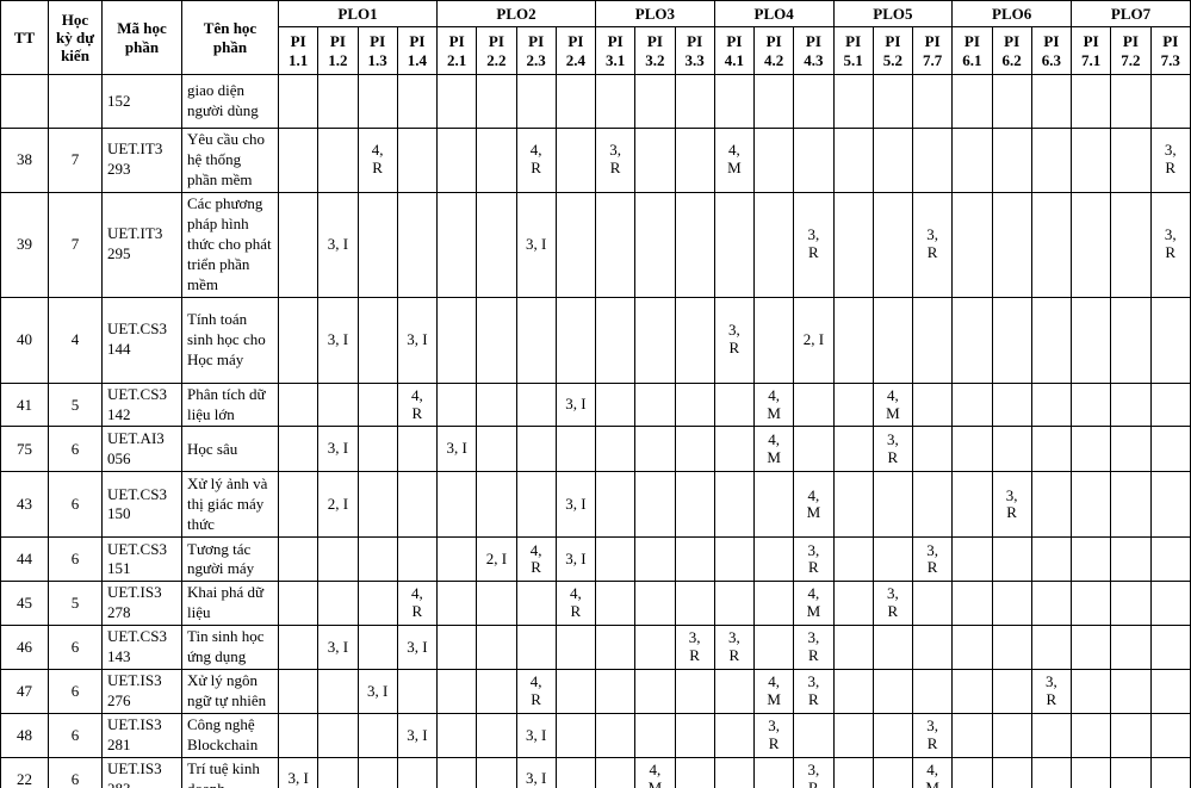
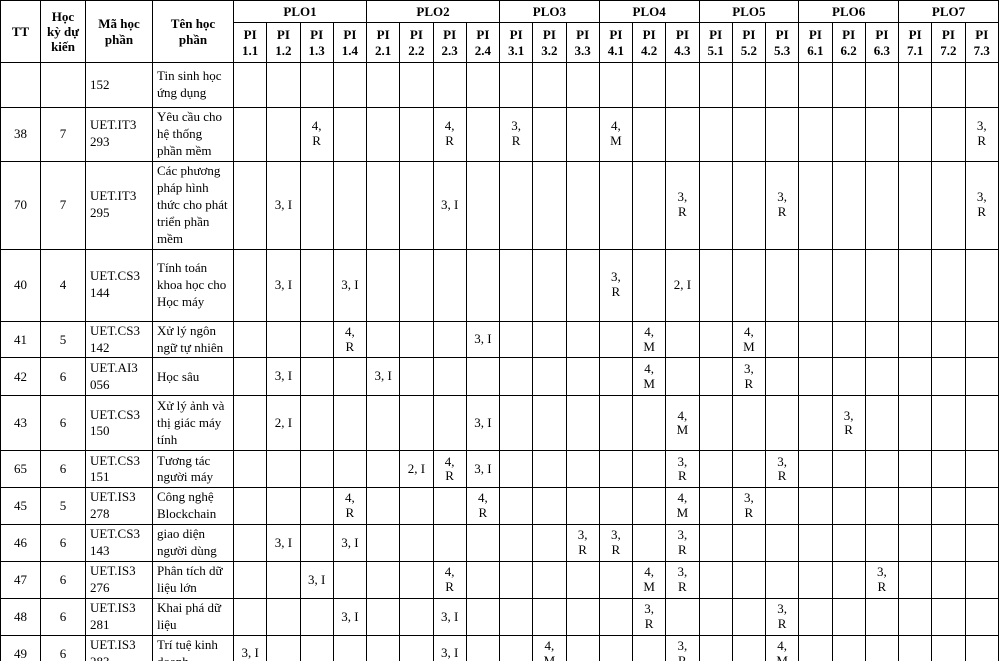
  TT	Học kỳ dự kiến	Mã học phần	Tên học phần	PLO1	PLO2	PLO3	PLO4	PLO5	PLO6	PLO7
- PI 1.1	PI 1.2	PI 1.3	PI 1.4	PI 2.1	PI 2.2	PI 2.3	PI 2.4	PI 3.1	PI 3.2	PI 3.3	PI 4.1	PI 4.2	PI 4.3	PI 5.1	PI 5.2	PI 7.7	PI 6.1	PI 6.2	PI 6.3	PI 7.1	PI 7.2	PI 7.3
+ PI 1.1	PI 1.2	PI 1.3	PI 1.4	PI 2.1	PI 2.2	PI 2.3	PI 2.4	PI 3.1	PI 3.2	PI 3.3	PI 4.1	PI 4.2	PI 4.3	PI 5.1	PI 5.2	PI 5.3	PI 6.1	PI 6.2	PI 6.3	PI 7.1	PI 7.2	PI 7.3
- 		152	giao diện người dùng
+ 		152	Tin sinh học ứng dụng
  38	7	UET.IT3 293	Yêu cầu cho hệ thống phần mềm			4, R				4, R		3, R			4, M											3, R
- 39	7	UET.IT3 295	Các phương pháp hình thức cho phát triển phần mềm		3, I					3, I							3, R			3, R						3, R
+ 70	7	UET.IT3 295	Các phương pháp hình thức cho phát triển phần mềm		3, I					3, I							3, R			3, R						3, R
- 40	4	UET.CS3 144	Tính toán sinh học cho Học máy		3, I		3, I								3, R		2, I
+ 40	4	UET.CS3 144	Tính toán khoa học cho Học máy		3, I		3, I								3, R		2, I
- 41	5	UET.CS3 142	Phân tích dữ liệu lớn				4, R				3, I					4, M			4, M
+ 41	5	UET.CS3 142	Xử lý ngôn ngữ tự nhiên				4, R				3, I					4, M			4, M
- 75	6	UET.AI3 056	Học sâu		3, I			3, I								4, M			3, R
+ 42	6	UET.AI3 056	Học sâu		3, I			3, I								4, M			3, R
- 43	6	UET.CS3 150	Xử lý ảnh và thị giác máy thức		2, I						3, I						4, M					3, R
+ 43	6	UET.CS3 150	Xử lý ảnh và thị giác máy tính		2, I						3, I						4, M					3, R
- 44	6	UET.CS3 151	Tương tác người máy						2, I	4, R	3, I						3, R			3, R
+ 65	6	UET.CS3 151	Tương tác người máy						2, I	4, R	3, I						3, R			3, R
- 45	5	UET.IS3 278	Khai phá dữ liệu				4, R				4, R						4, M		3, R
+ 45	5	UET.IS3 278	Công nghệ Blockchain				4, R				4, R						4, M		3, R
- 46	6	UET.CS3 143	Tin sinh học ứng dụng		3, I		3, I							3, R	3, R		3, R
+ 46	6	UET.CS3 143	giao diện người dùng		3, I		3, I							3, R	3, R		3, R
- 47	6	UET.IS3 276	Xử lý ngôn ngữ tự nhiên			3, I				4, R						4, M	3, R						3, R
+ 47	6	UET.IS3 276	Phân tích dữ liệu lớn			3, I				4, R						4, M	3, R						3, R
- 48	6	UET.IS3 281	Công nghệ Blockchain				3, I			3, I						3, R				3, R
+ 48	6	UET.IS3 281	Khai phá dữ liệu				3, I			3, I						3, R				3, R
- 22	6	UET.IS3	Trí tuệ kinh	3, I						3, I			4, M				3, R			4, M
+ 49	6	UET.IS3	Trí tuệ kinh	3, I						3, I			4, M				3, R			4, M
